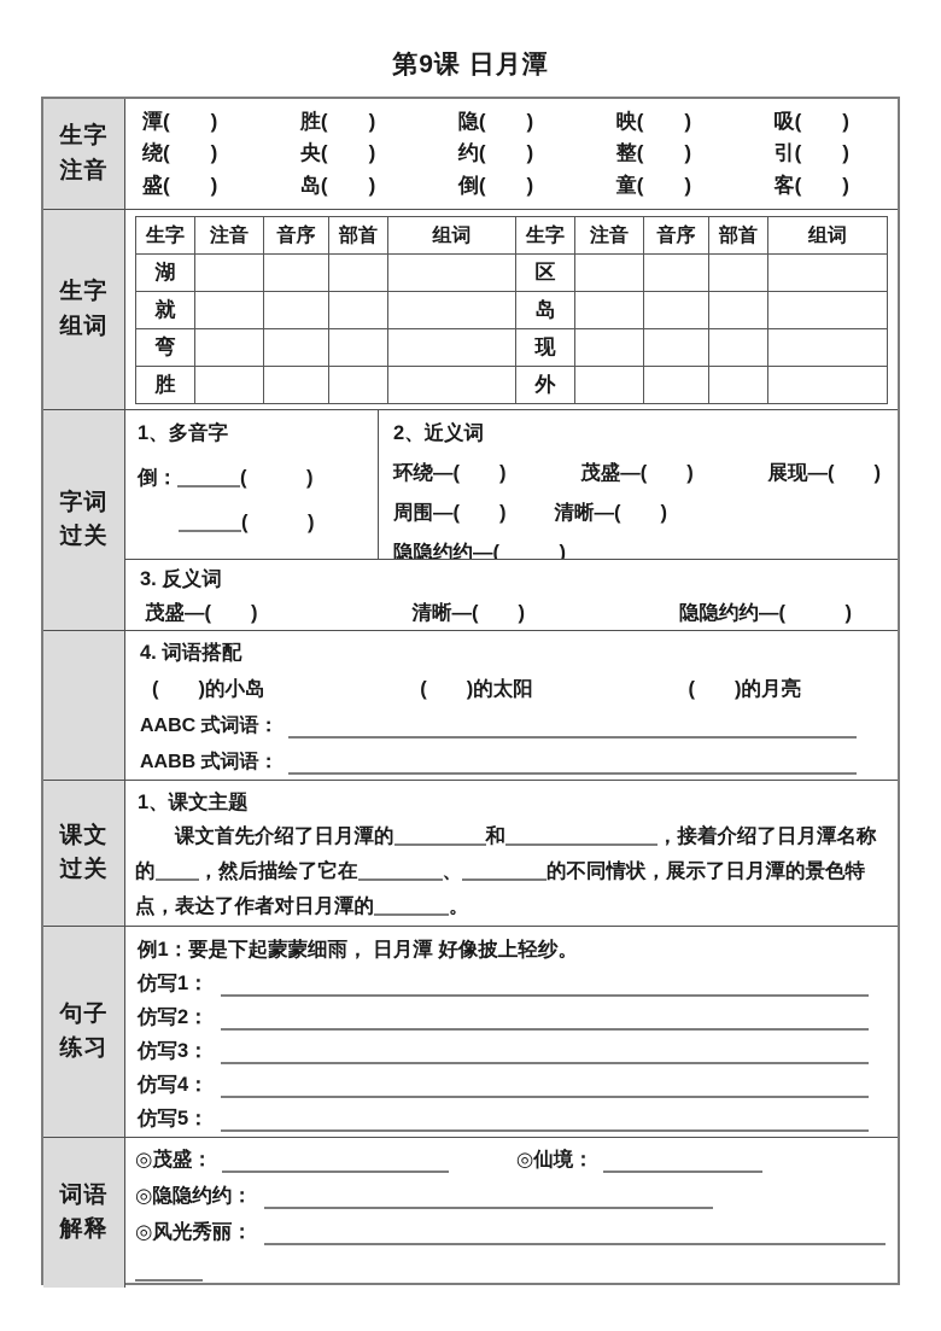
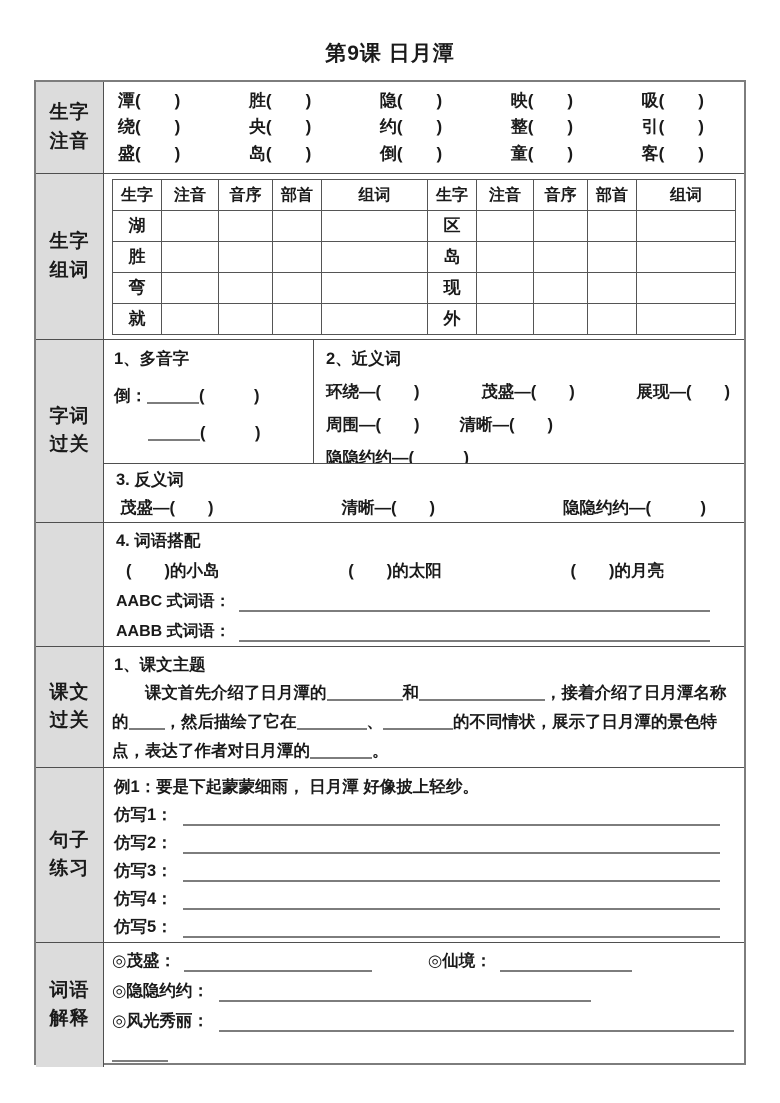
  第9课 日月潭
  生字
  注音
  潭( )
  胜( )
  隐( )
  映( )
  吸( )
  绕( )
  央( )
  约( )
  整( )
  引( )
  盛( )
  岛( )
  倒( )
  童( )
  客( )
  生字
  组词
  生字	注音	音序	部首	组词	生字	注音	音序	部首	组词
  湖					区
- 就					岛
+ 胜					岛
  弯					现
- 胜					外
+ 就					外
  字词
  过关
  1、多音字
  倒： ( )
  ( )
  2、近义词
  环绕—( )
  茂盛—( )
  展现—( )
  周围—( )
  清晰—( )
  隐隐约约—( )
  3. 反义词
  茂盛—( )
  清晰—( )
  隐隐约约—( )
  4. 词语搭配
  ( )的小岛
  ( )的太阳
  ( )的月亮
  AABC 式词语：
  AABB 式词语：
  课文
  过关
  1、课文主题
  课文首先介绍了日月潭的 和 ，接着介绍了日月潭名称的 ，然后描绘了它在 、 的不同情状，展示了日月潭的景色特点，表达了作者对日月潭的 。
  句子
  练习
  例1：要是下起蒙蒙细雨， 日月潭 好像披上轻纱。
  仿写1：
  仿写2：
  仿写3：
  仿写4：
  仿写5：
  词语
  解释
  ◎茂盛：
  ◎仙境：
  ◎隐隐约约：
  ◎风光秀丽：
